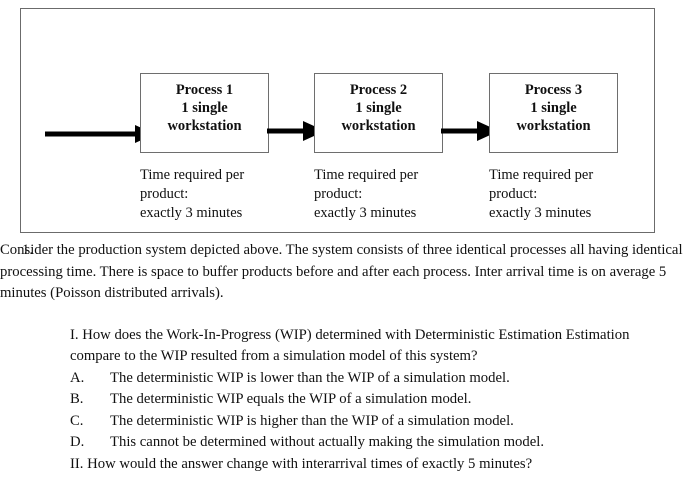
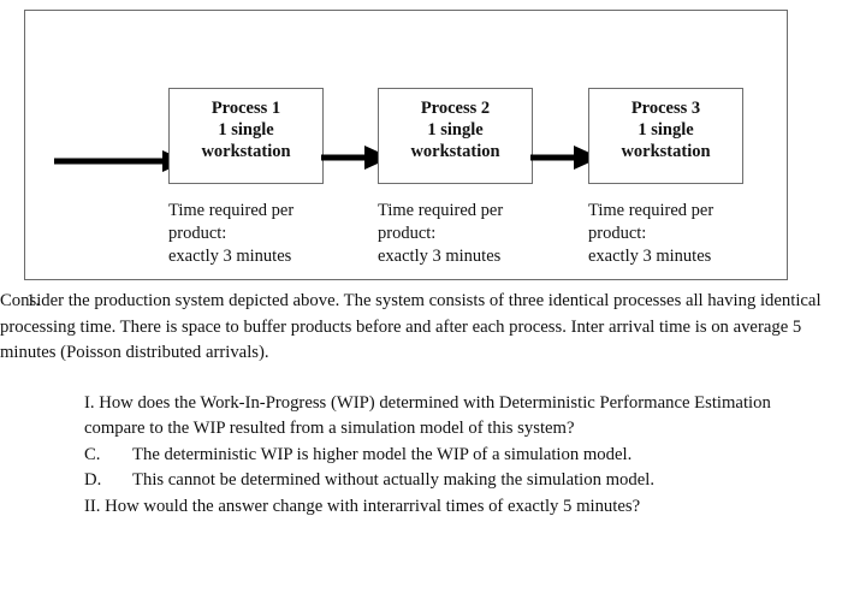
  Process 1
  1 single
  workstation
  Time required per
  product:
  exactly 3 minutes
  Process 2
  1 single
  workstation
  Time required per
  product:
  exactly 3 minutes
  Process 3
  1 single
  workstation
  Time required per
  product:
  exactly 3 minutes
  1.
  Consider the production system depicted above. The system consists of three identical processes all having identical processing time. There is space to buffer products before and after each process. Inter arrival time is on average 5 minutes (Poisson distributed arrivals).
- I. How does the Work-In-Progress (WIP) determined with Deterministic Estimation Estimation compare to the WIP resulted from a simulation model of this system?
+ I. How does the Work-In-Progress (WIP) determined with Deterministic Performance Estimation compare to the WIP resulted from a simulation model of this system?
- A.
- The deterministic WIP is lower than the WIP of a simulation model.
- B.
- The deterministic WIP equals the WIP of a simulation model.
  C.
- The deterministic WIP is higher than the WIP of a simulation model.
+ The deterministic WIP is higher model the WIP of a simulation model.
  D.
  This cannot be determined without actually making the simulation model.
  II. How would the answer change with interarrival times of exactly 5 minutes?
